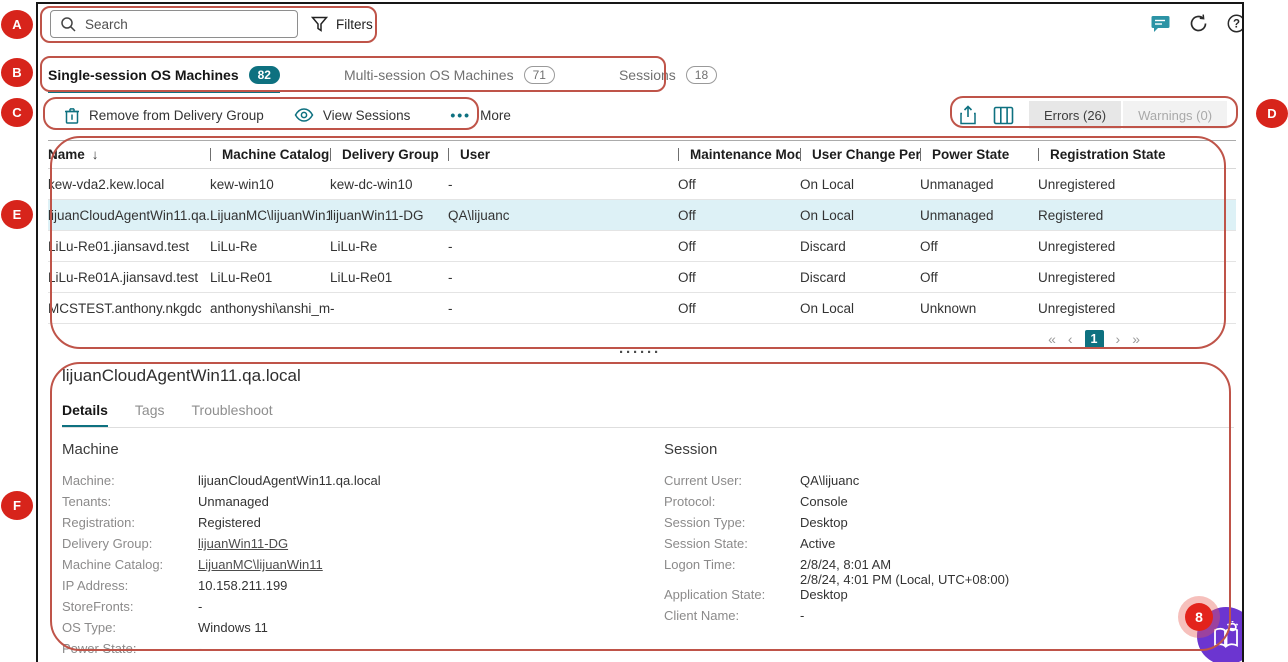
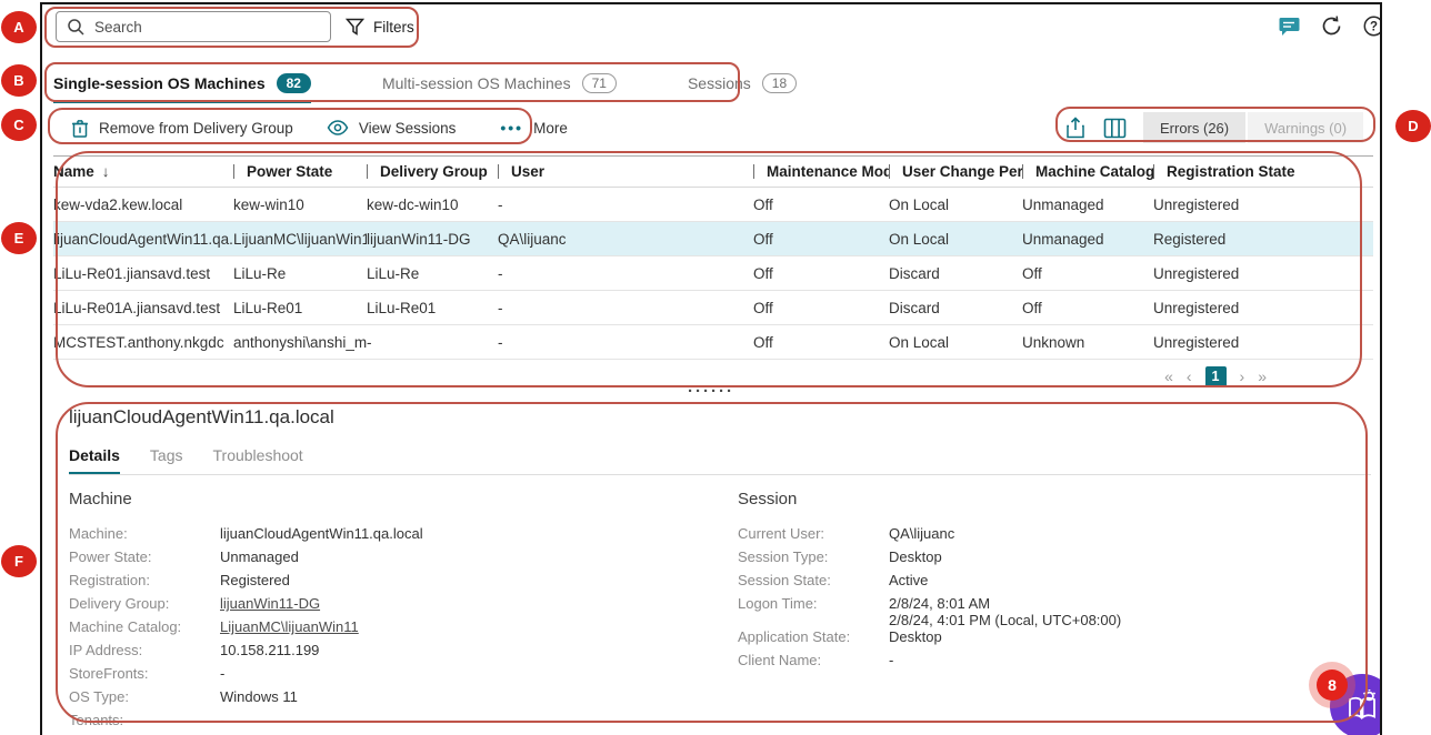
  Search
  Filters
  ?
  Single-session OS Machines
  82
  Multi-session OS Machines
  71
  Sessions
  18
  Remove from Delivery Group
  View Sessions
  •••
  More
  Errors (26)
  Warnings (0)
  Name
  ↓
- Machine Catalog
+ Power State
  Delivery Group
  User
  Maintenance Mo
  User Change Per
- Power State
+ Machine Catalog
  Registration State
  kew-vda2.kew.local
  kew-win10
  kew-dc-win10
  -
  Off
  On Local
  Unmanaged
  Unregistered
  lijuanCloudAgentWin11.qa.
  LijuanMC\lijuanWin1
  lijuanWin11-DG
  QA\lijuanc
  Off
  On Local
  Unmanaged
  Registered
  LiLu-Re01.jiansavd.test
  LiLu-Re
  LiLu-Re
  -
  Off
  Discard
  Off
  Unregistered
  LiLu-Re01A.jiansavd.test
  LiLu-Re01
  LiLu-Re01
  -
  Off
  Discard
  Off
  Unregistered
  MCSTEST.anthony.nkgdc
  anthonyshi\anshi_m
  -
  -
  Off
  On Local
  Unknown
  Unregistered
  «
  ‹
  1
  ›
  »
  ······
  lijuanCloudAgentWin11.qa.local
  Details
  Tags
  Troubleshoot
  Machine
  Machine:
  lijuanCloudAgentWin11.qa.local
- Tenants:
+ Power State:
  Unmanaged
  Registration:
  Registered
  Delivery Group:
  lijuanWin11-DG
  Machine Catalog:
  LijuanMC\lijuanWin11
  IP Address:
  10.158.211.199
  StoreFronts:
  -
  OS Type:
  Windows 11
- Power State:
+ Tenants:
  -
  Session
  Current User:
  QA\lijuanc
- Protocol:
- Console
  Session Type:
  Desktop
  Session State:
  Active
  Logon Time:
  2/8/24, 8:01 AM
  2/8/24, 4:01 PM (Local, UTC+08:00)
  Application State:
  Desktop
  Client Name:
  -
  8
  A
  B
  C
  D
  E
  F
